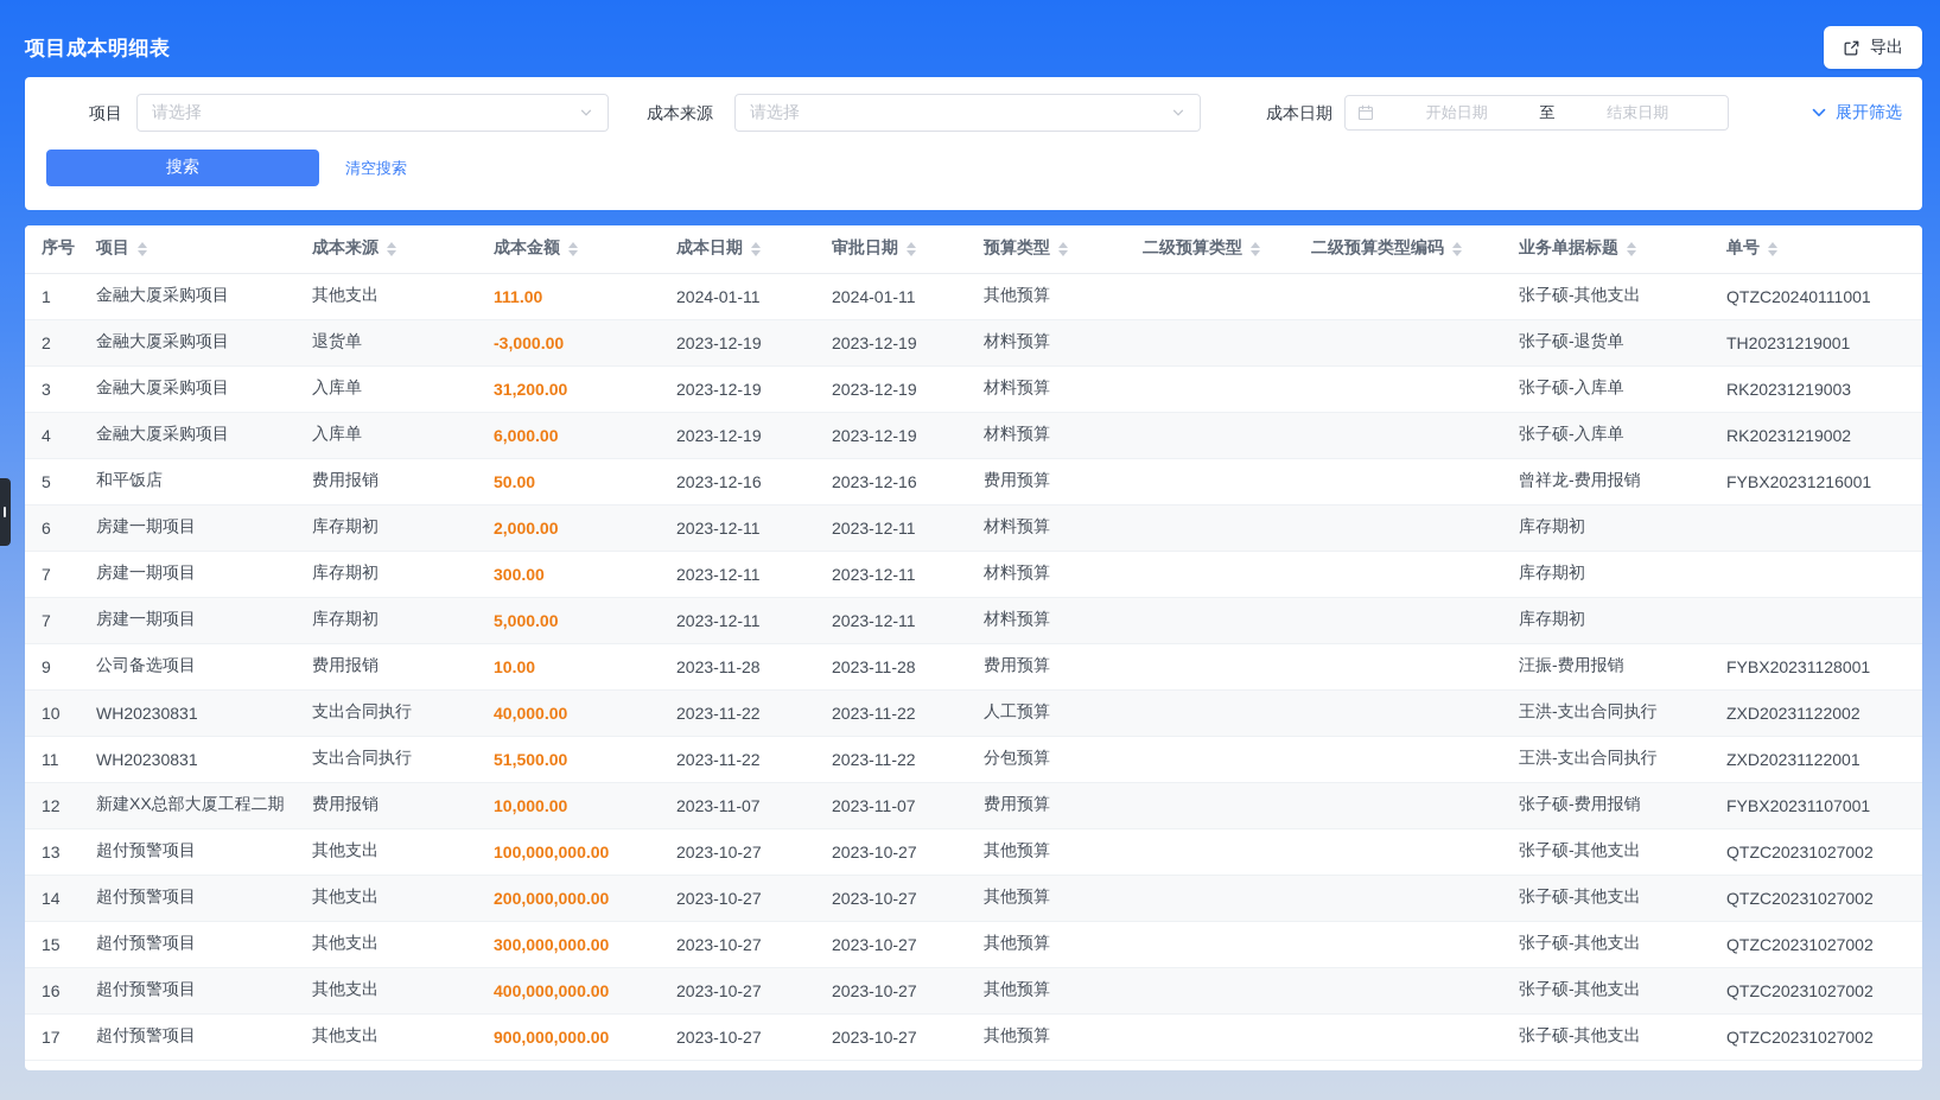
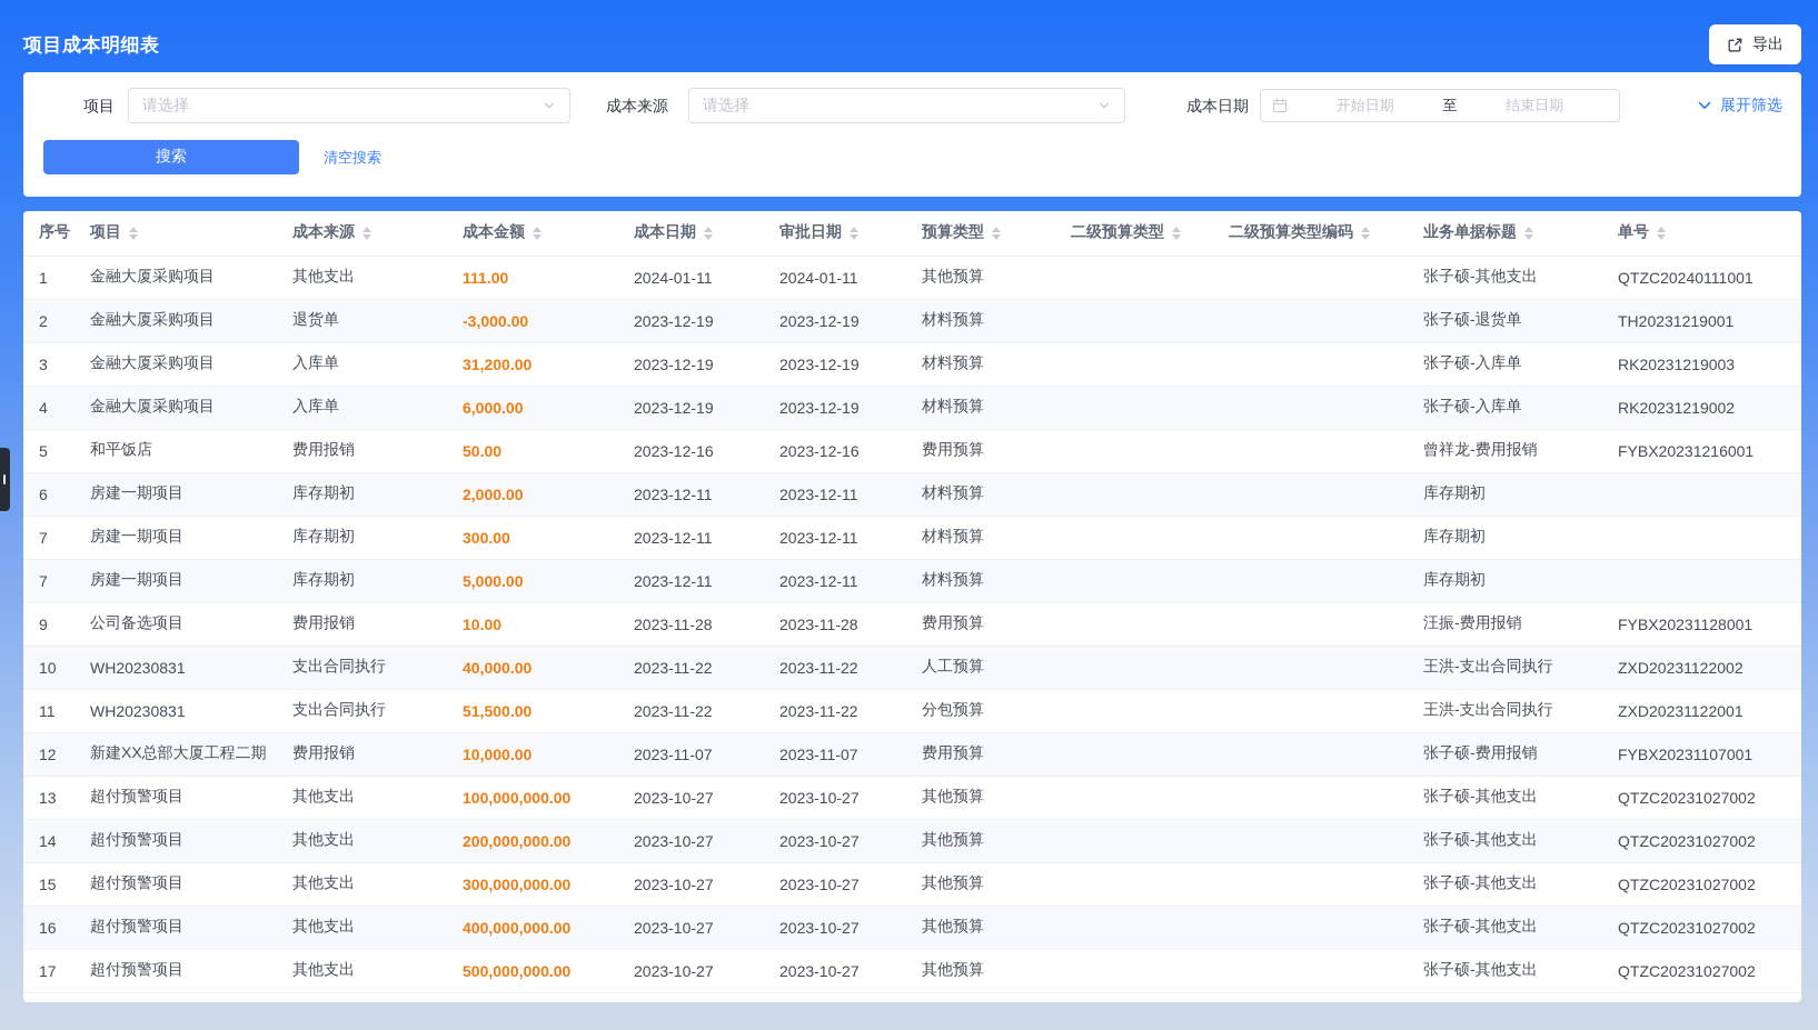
  项目成本明细表
  导出
  项目
  请选择
  成本来源
  请选择
  成本日期
  开始日期
  至
  结束日期
  展开筛选
  搜索
  清空搜索
  序号	项目	成本来源	成本金额	成本日期	审批日期	预算类型	二级预算类型	二级预算类型编码	业务单据标题	单号
  1	金融大厦采购项目	其他支出	111.00	2024-01-11	2024-01-11	其他预算			张子硕-其他支出	QTZC20240111001
  2	金融大厦采购项目	退货单	-3,000.00	2023-12-19	2023-12-19	材料预算			张子硕-退货单	TH20231219001
  3	金融大厦采购项目	入库单	31,200.00	2023-12-19	2023-12-19	材料预算			张子硕-入库单	RK20231219003
  4	金融大厦采购项目	入库单	6,000.00	2023-12-19	2023-12-19	材料预算			张子硕-入库单	RK20231219002
  5	和平饭店	费用报销	50.00	2023-12-16	2023-12-16	费用预算			曾祥龙-费用报销	FYBX20231216001
  6	房建一期项目	库存期初	2,000.00	2023-12-11	2023-12-11	材料预算			库存期初
  7	房建一期项目	库存期初	300.00	2023-12-11	2023-12-11	材料预算			库存期初
  7	房建一期项目	库存期初	5,000.00	2023-12-11	2023-12-11	材料预算			库存期初
  9	公司备选项目	费用报销	10.00	2023-11-28	2023-11-28	费用预算			汪振-费用报销	FYBX20231128001
  10	WH20230831	支出合同执行	40,000.00	2023-11-22	2023-11-22	人工预算			王洪-支出合同执行	ZXD20231122002
  11	WH20230831	支出合同执行	51,500.00	2023-11-22	2023-11-22	分包预算			王洪-支出合同执行	ZXD20231122001
  12	新建XX总部大厦工程二期	费用报销	10,000.00	2023-11-07	2023-11-07	费用预算			张子硕-费用报销	FYBX20231107001
  13	超付预警项目	其他支出	100,000,000.00	2023-10-27	2023-10-27	其他预算			张子硕-其他支出	QTZC20231027002
  14	超付预警项目	其他支出	200,000,000.00	2023-10-27	2023-10-27	其他预算			张子硕-其他支出	QTZC20231027002
  15	超付预警项目	其他支出	300,000,000.00	2023-10-27	2023-10-27	其他预算			张子硕-其他支出	QTZC20231027002
  16	超付预警项目	其他支出	400,000,000.00	2023-10-27	2023-10-27	其他预算			张子硕-其他支出	QTZC20231027002
- 17	超付预警项目	其他支出	900,000,000.00	2023-10-27	2023-10-27	其他预算			张子硕-其他支出	QTZC20231027002
+ 17	超付预警项目	其他支出	500,000,000.00	2023-10-27	2023-10-27	其他预算			张子硕-其他支出	QTZC20231027002
